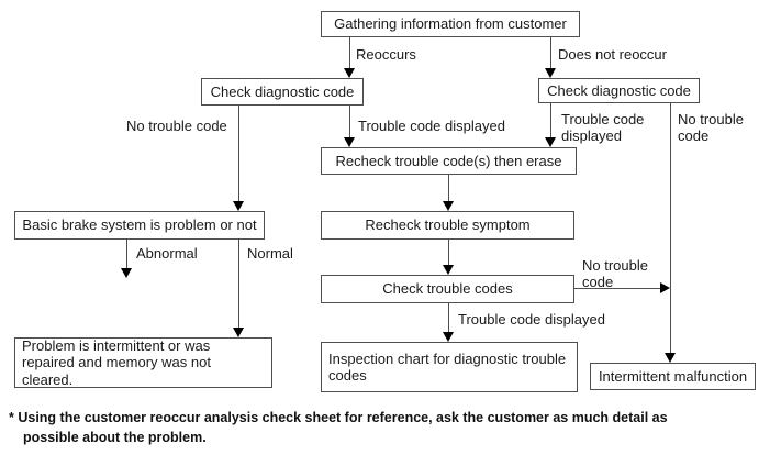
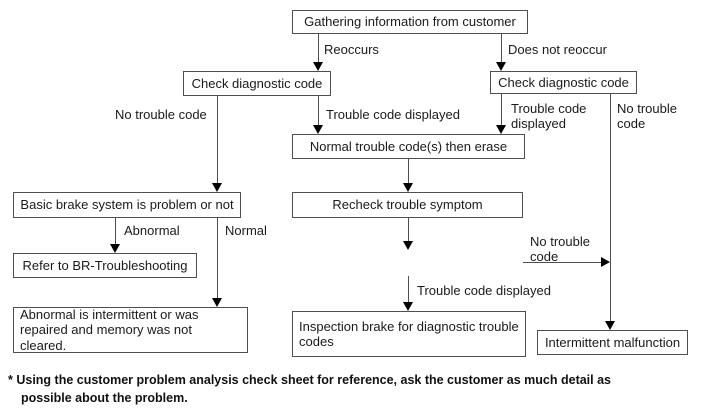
  Gathering information from customer
  Check diagnostic code
  Check diagnostic code
- Recheck trouble code(s) then erase
+ Normal trouble code(s) then erase
  Recheck trouble symptom
- Check trouble codes
  Basic brake system is problem or not
+ Refer to BR-Troubleshooting
- Problem is intermittent or was repaired and memory was not cleared.
+ Abnormal is intermittent or was repaired and memory was not cleared.
- Inspection chart for diagnostic trouble codes
+ Inspection brake for diagnostic trouble codes
  Intermittent malfunction
  Reoccurs
  Does not reoccur
  No trouble code
  Trouble code displayed
  Trouble code displayed
  No trouble code
  Abnormal
  Normal
  No trouble code
  Trouble code displayed
- * Using the customer reoccur analysis check sheet for reference, ask the customer as much detail as
+ * Using the customer problem analysis check sheet for reference, ask the customer as much detail as
  possible about the problem.
